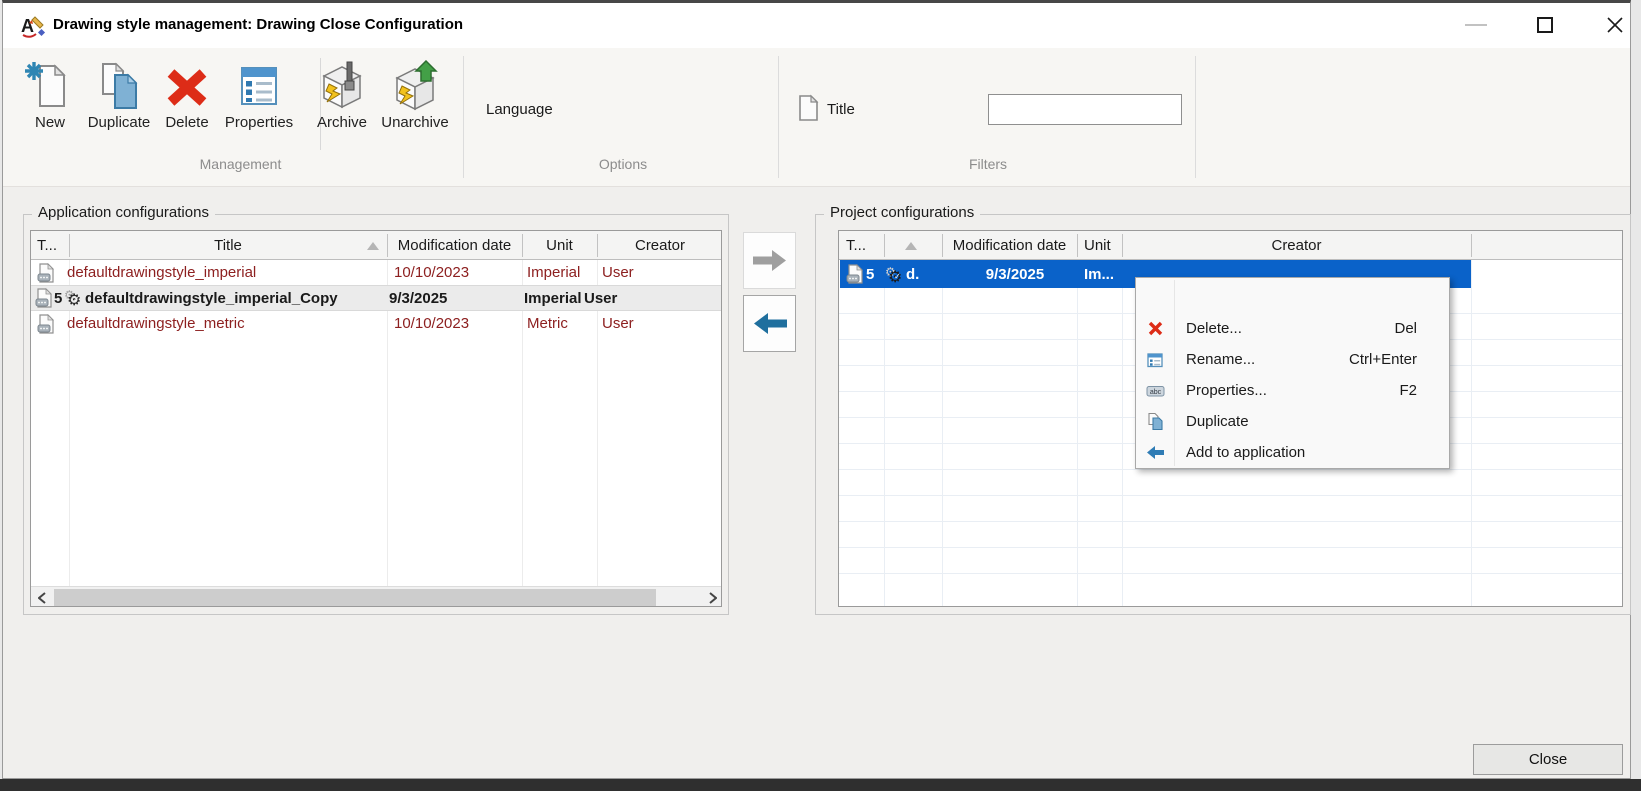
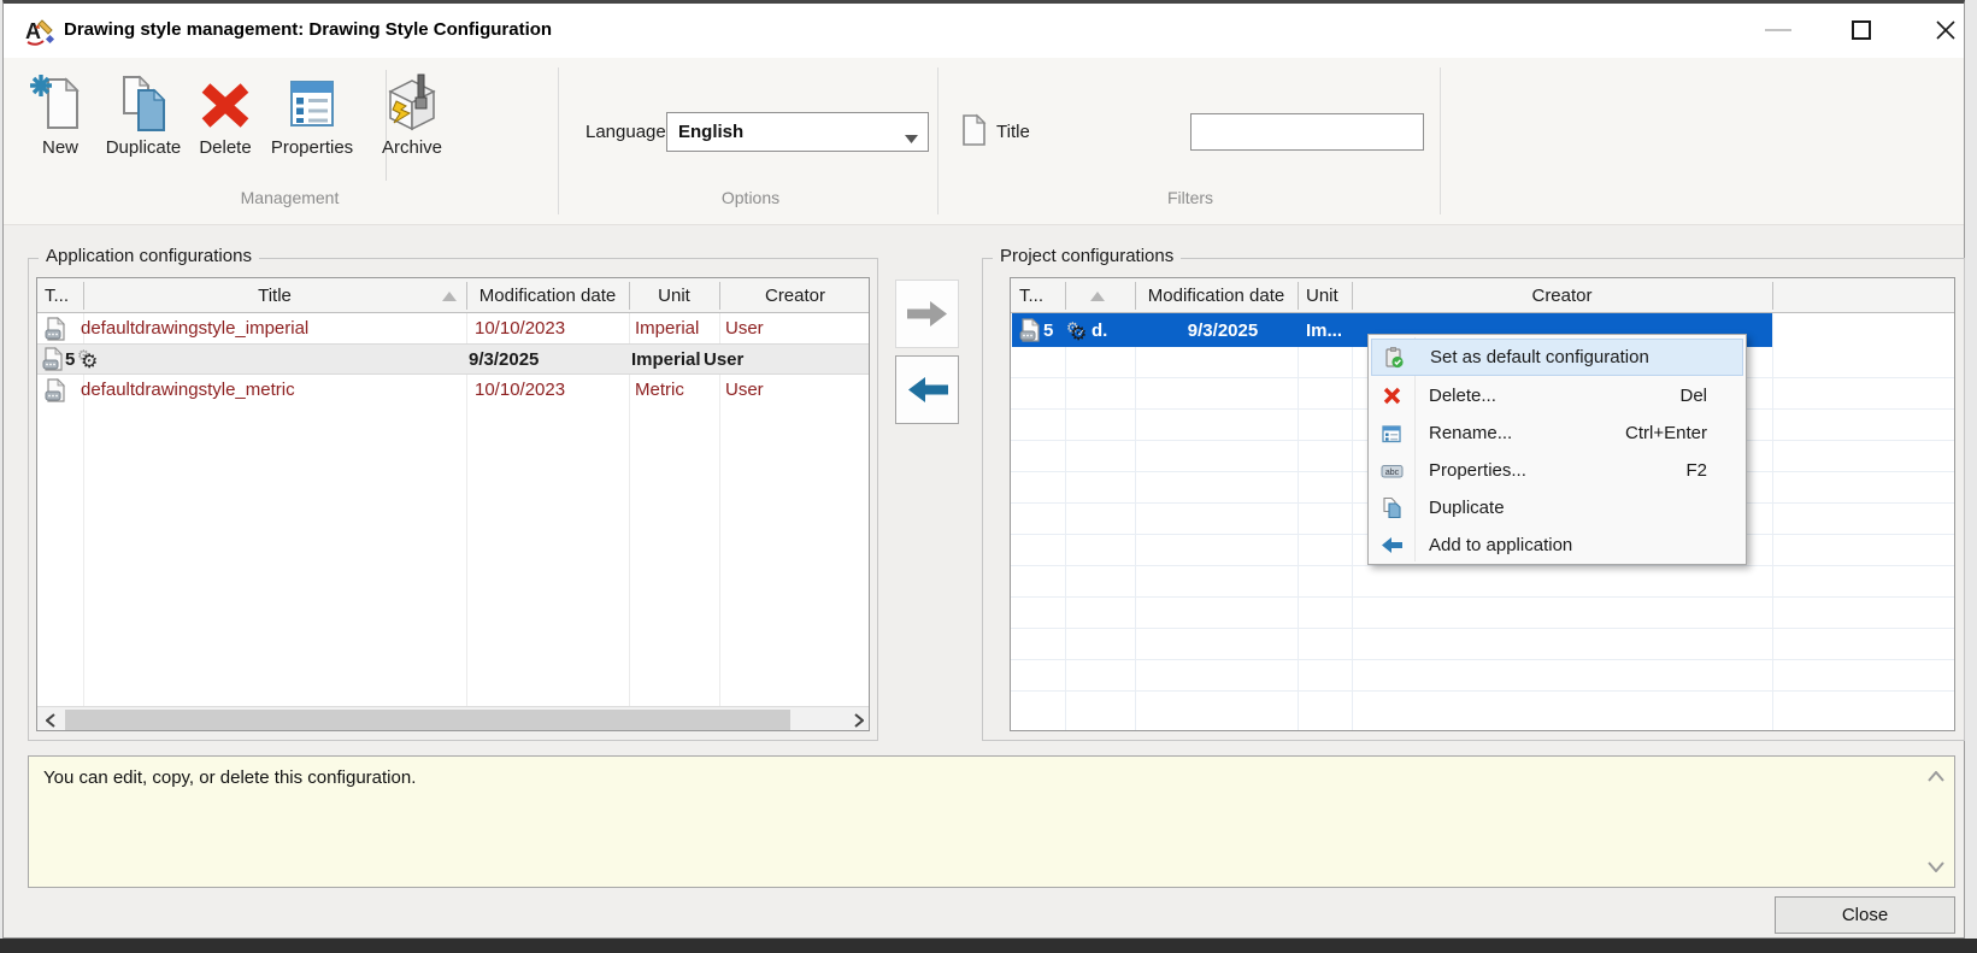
  A
- Drawing style management: Drawing Close Configuration
+ Drawing style management: Drawing Style Configuration
  New
  Duplicate
  Delete
  Properties
  Archive
- Unarchive
  Management
  Language
+ English
  Options
  Title
  Filters
  Application configurations
  T...
  Title
  Modification date
  Unit
  Creator
  defaultdrawingstyle_imperial
  10/10/2023
  Imperial
  User
  5
  ⚙
  ⚙
  ✓
- defaultdrawingstyle_imperial_Copy
  9/3/2025
  Imperial
  User
  defaultdrawingstyle_metric
  10/10/2023
  Metric
  User
  Project configurations
  T...
  Modification date
  Unit
  Creator
  5
  ⚙
  ⚙
  ✓
  d.
  9/3/2025
  Im...
+ Set as default configuration
  Delete...
  Del
  Rename...
  Ctrl+Enter
  Properties...
  F2
  Duplicate
  Add to application
+ You can edit, copy, or delete this configuration.
  Close
